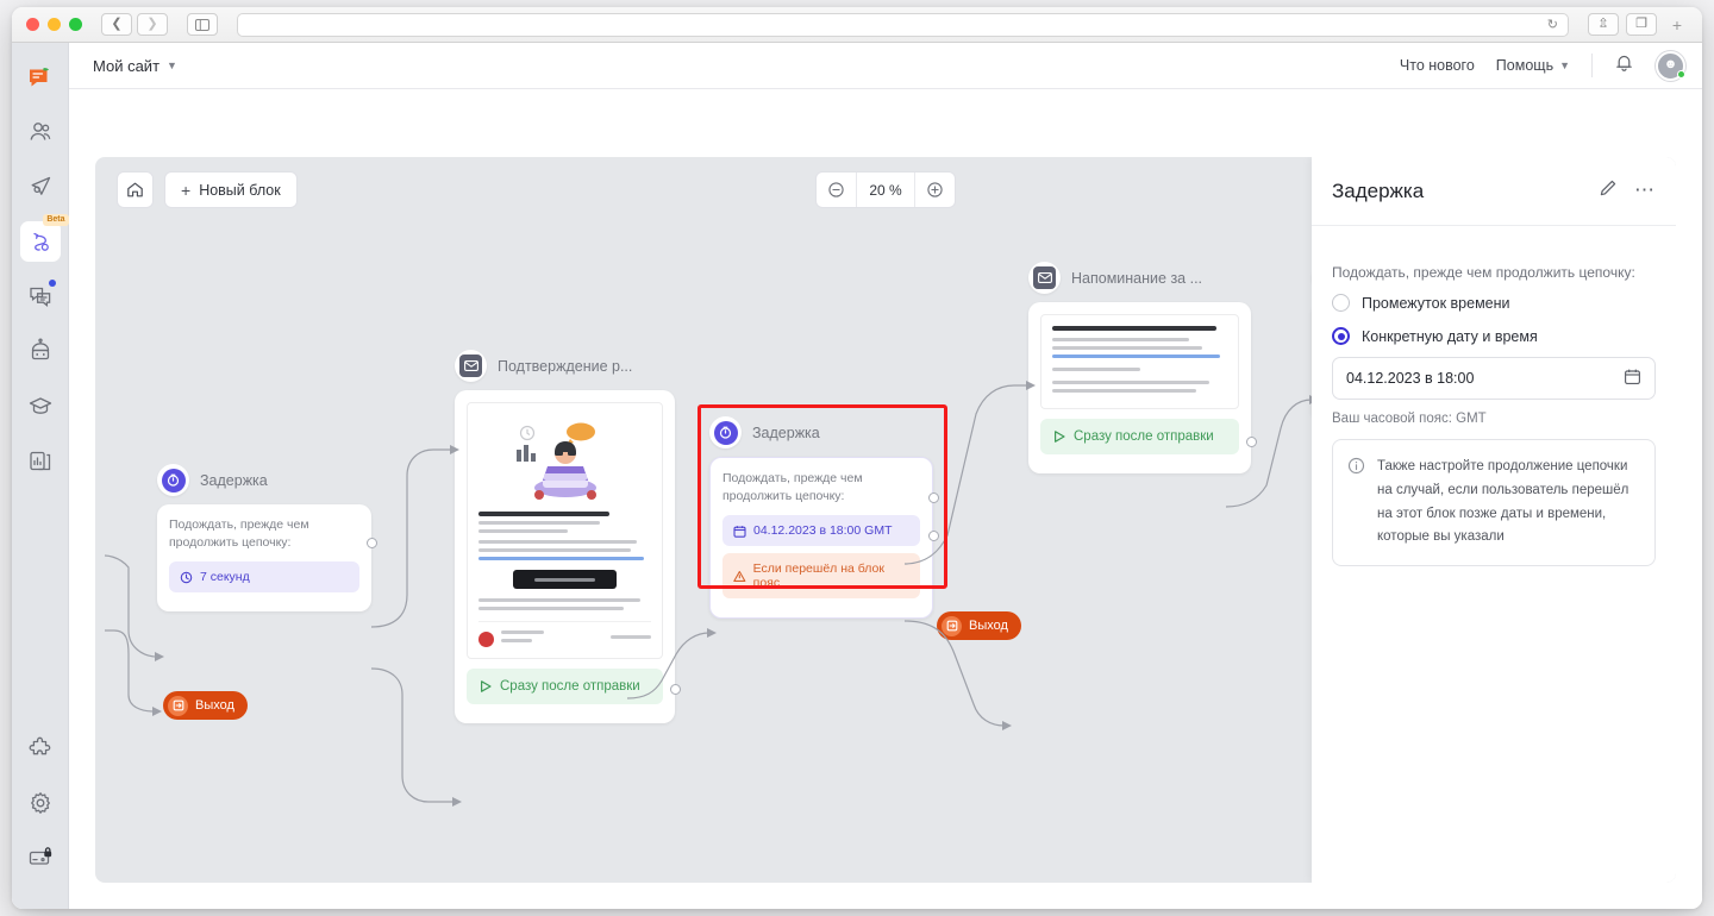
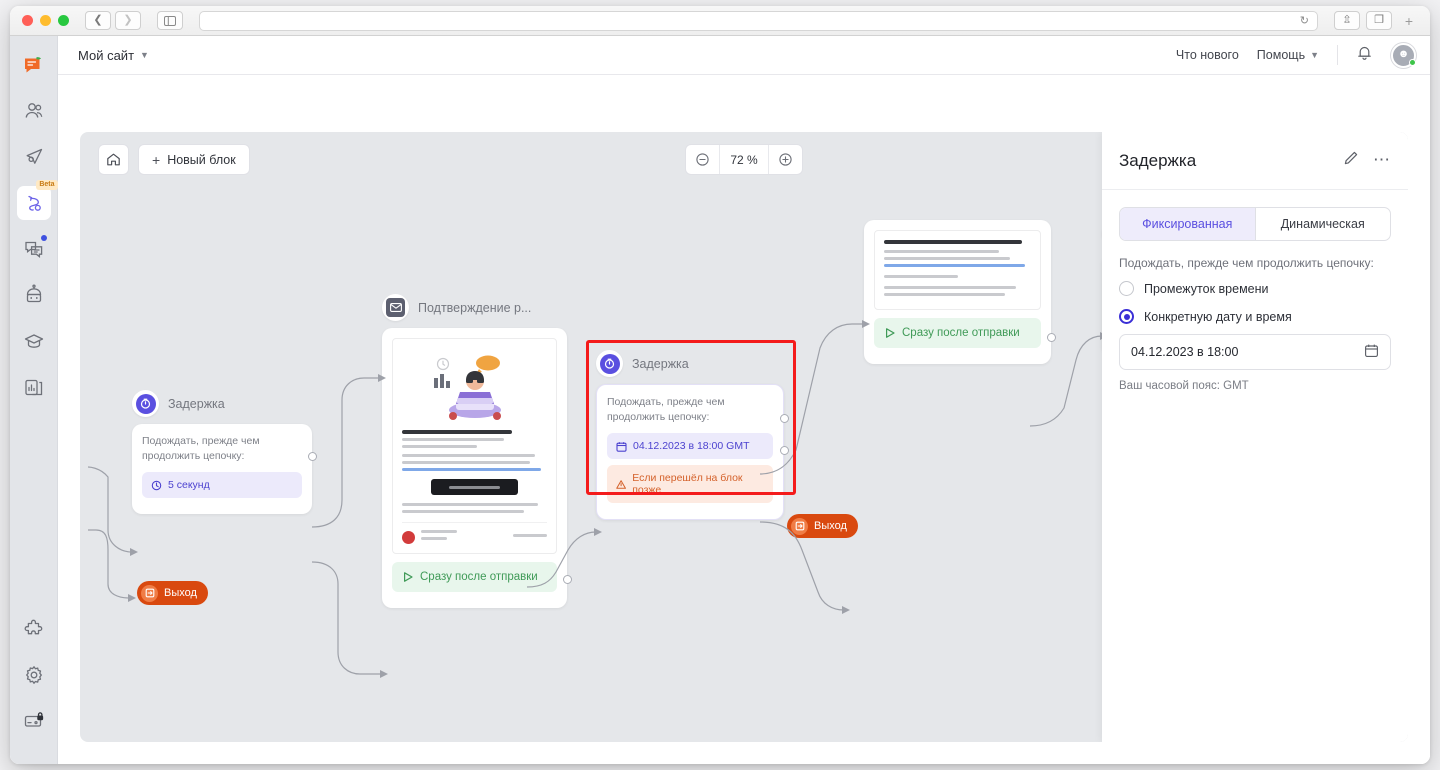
  ❮
  ❯
  ↻
  ⇫
  ❐
  +
  Мой сайт
  ▼
  Что нового
  Помощь
  ▼
  ☻
  +
  Новый блок
- 20 %
+ 72 %
  Задержка
  Подождать, прежде чем продолжить цепочку:
- 7 секунд
+ 5 секунд
  Подтверждение р...
  Сразу после отправки
  Задержка
  Подождать, прежде чем продолжить цепочку:
  04.12.2023 в 18:00 GMT
- Если перешёл на блок пояс
+ Если перешёл на блок позже
- Напоминание за ...
  Сразу после отправки
  Выход
  Выход
  Задержка
  ⋯
+ Фиксированная
+ Динамическая
  Подождать, прежде чем продолжить цепочку:
  Промежуток времени
  Конкретную дату и время
  04.12.2023 в 18:00
  Ваш часовой пояс: GMT
- Также настройте продолжение цепочки на случай, если пользователь перешёл на этот блок позже даты и времени, которые вы указали
